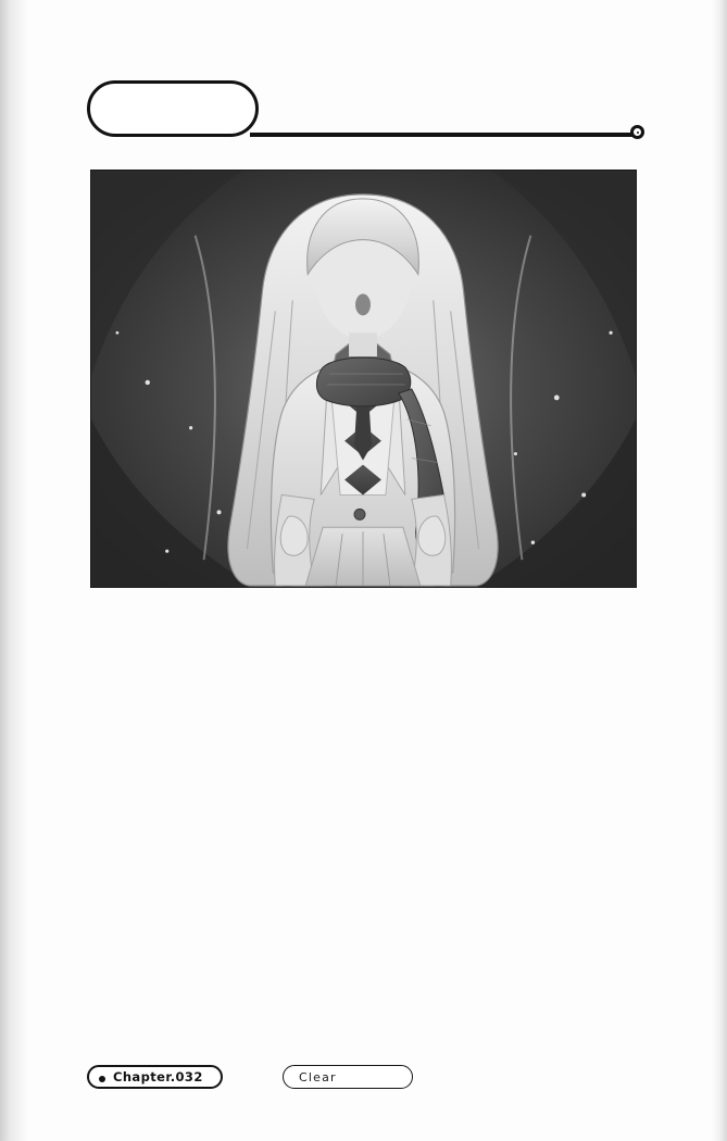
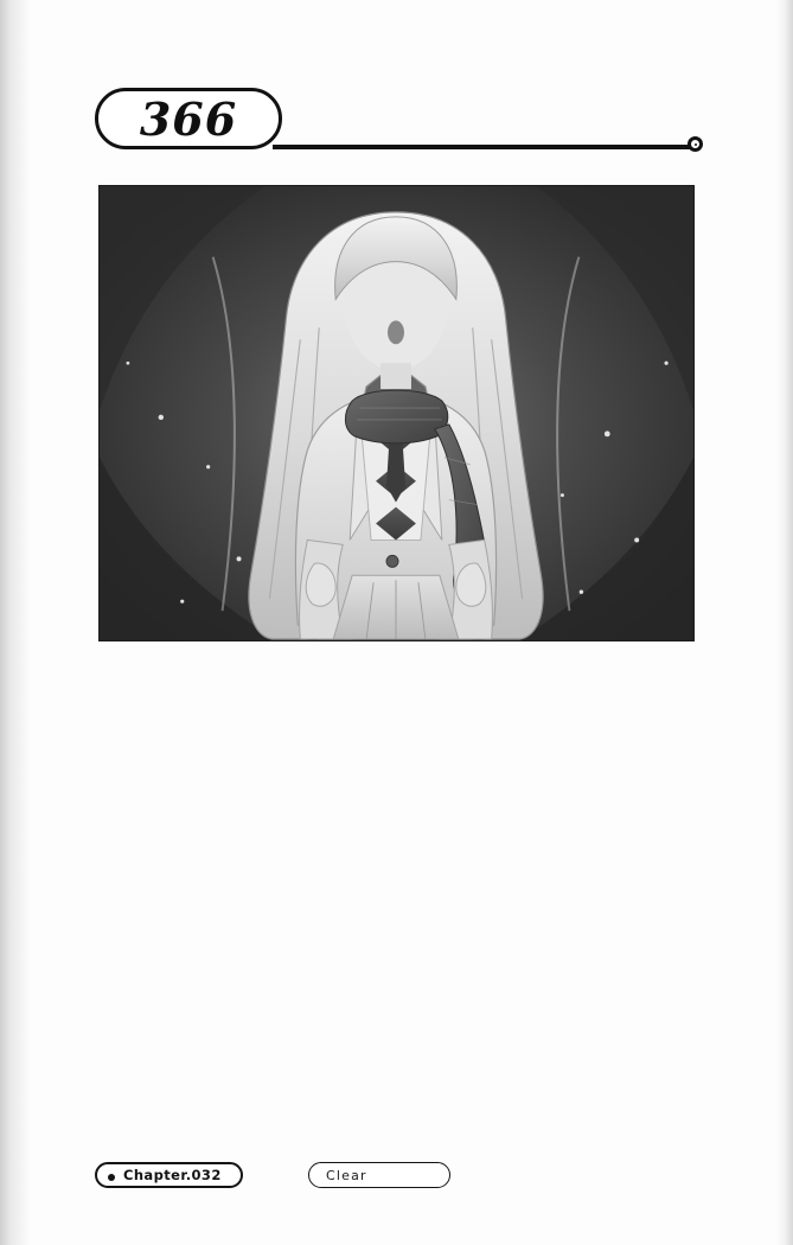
+ 366
  Chapter.032
  Clear
